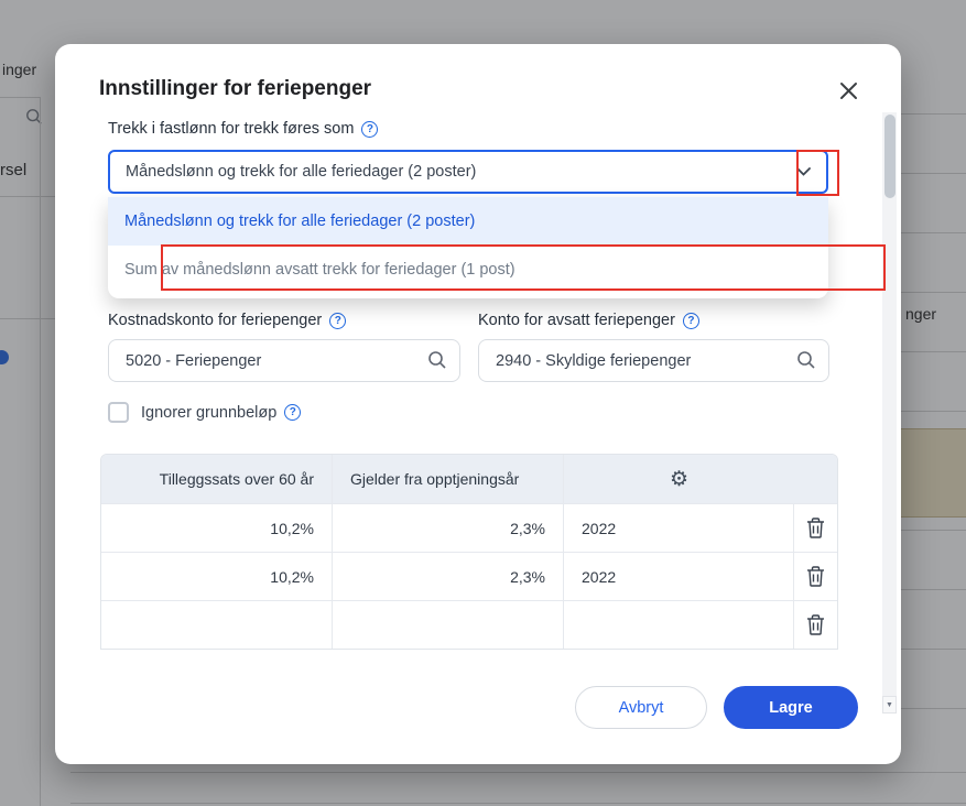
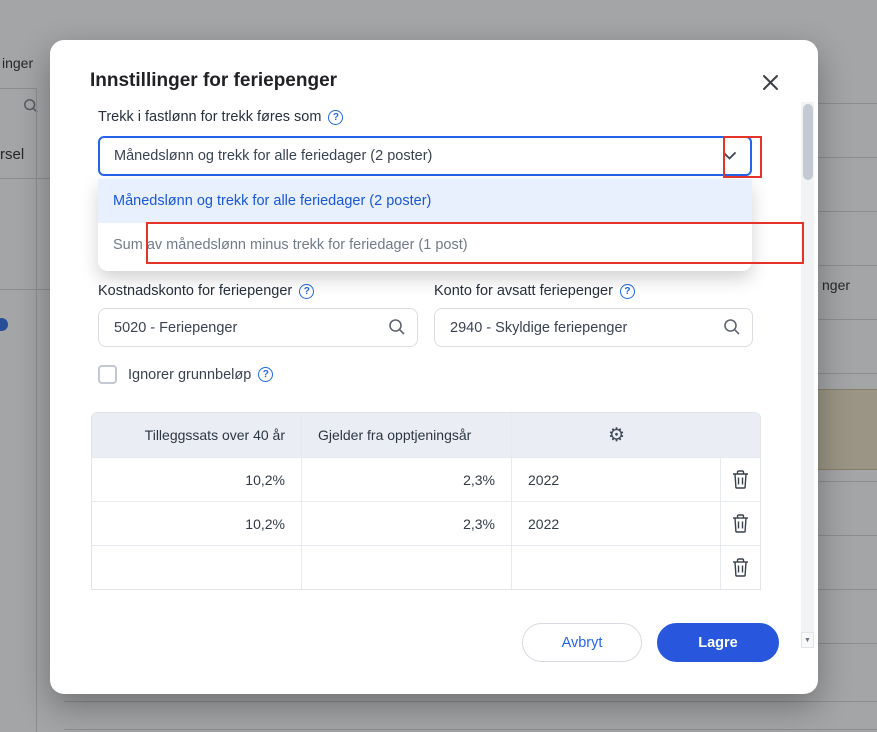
  inger
  rsel
  nger
  Innstillinger for feriepenger
  Trekk i fastlønn for trekk føres som
  ?
  Månedslønn og trekk for alle feriedager (2 poster)
  Månedslønn og trekk for alle feriedager (2 poster)
- Sum av månedslønn avsatt trekk for feriedager (1 post)
+ Sum av månedslønn minus trekk for feriedager (1 post)
  Kostnadskonto for feriepenger
  ?
  Konto for avsatt feriepenger
  ?
  5020 - Feriepenger
  2940 - Skyldige feriepenger
  Ignorer grunnbeløp
  ?
- Tilleggssats over 60 år
+ Tilleggssats over 40 år
  Gjelder fra opptjeningsår
  ⚙
  10,2%
  2,3%
  2022
  10,2%
  2,3%
  2022
  Avbryt
  Lagre
